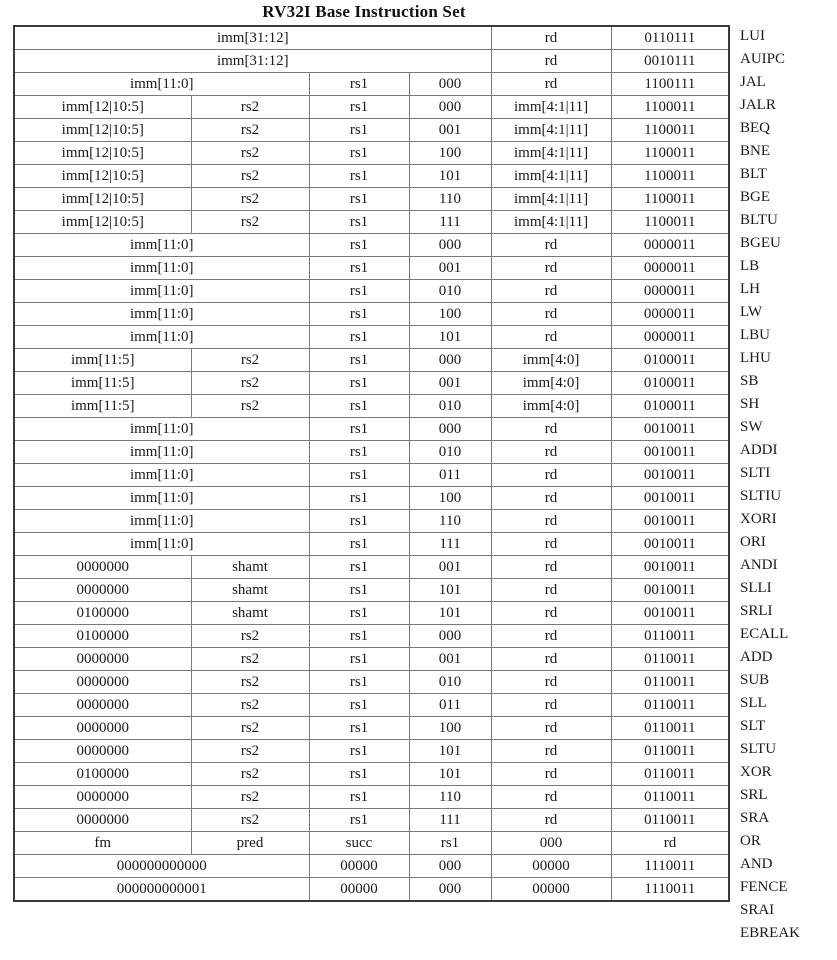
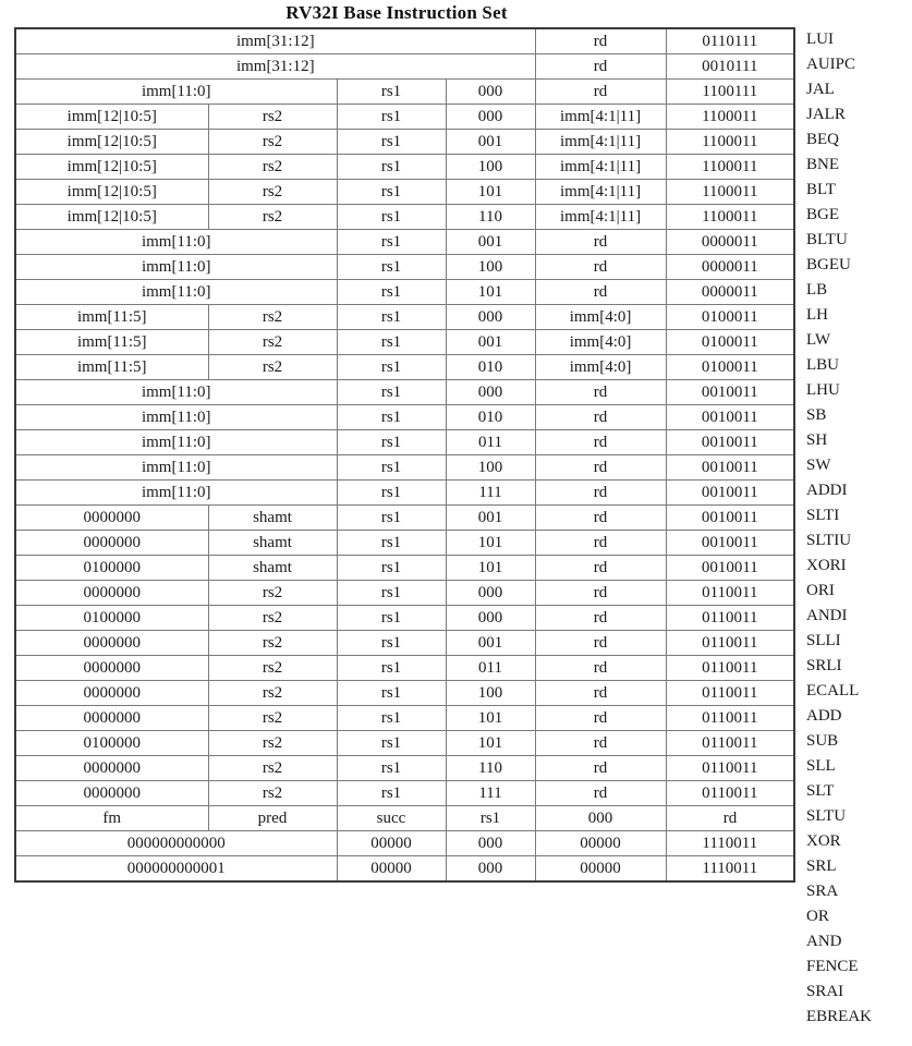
  RV32I Base Instruction Set
  imm[31:12]	rd	0110111
  imm[31:12]	rd	0010111
  imm[11:0]	rs1	000	rd	1100111
  imm[12|10:5]	rs2	rs1	000	imm[4:1|11]	1100011
  imm[12|10:5]	rs2	rs1	001	imm[4:1|11]	1100011
  imm[12|10:5]	rs2	rs1	100	imm[4:1|11]	1100011
  imm[12|10:5]	rs2	rs1	101	imm[4:1|11]	1100011
  imm[12|10:5]	rs2	rs1	110	imm[4:1|11]	1100011
- imm[12|10:5]	rs2	rs1	111	imm[4:1|11]	1100011
- imm[11:0]	rs1	000	rd	0000011
  imm[11:0]	rs1	001	rd	0000011
- imm[11:0]	rs1	010	rd	0000011
  imm[11:0]	rs1	100	rd	0000011
  imm[11:0]	rs1	101	rd	0000011
  imm[11:5]	rs2	rs1	000	imm[4:0]	0100011
  imm[11:5]	rs2	rs1	001	imm[4:0]	0100011
  imm[11:5]	rs2	rs1	010	imm[4:0]	0100011
  imm[11:0]	rs1	000	rd	0010011
  imm[11:0]	rs1	010	rd	0010011
  imm[11:0]	rs1	011	rd	0010011
  imm[11:0]	rs1	100	rd	0010011
- imm[11:0]	rs1	110	rd	0010011
  imm[11:0]	rs1	111	rd	0010011
  0000000	shamt	rs1	001	rd	0010011
  0000000	shamt	rs1	101	rd	0010011
  0100000	shamt	rs1	101	rd	0010011
+ 0000000	rs2	rs1	000	rd	0110011
  0100000	rs2	rs1	000	rd	0110011
  0000000	rs2	rs1	001	rd	0110011
- 0000000	rs2	rs1	010	rd	0110011
  0000000	rs2	rs1	011	rd	0110011
  0000000	rs2	rs1	100	rd	0110011
  0000000	rs2	rs1	101	rd	0110011
  0100000	rs2	rs1	101	rd	0110011
  0000000	rs2	rs1	110	rd	0110011
  0000000	rs2	rs1	111	rd	0110011
  fm	pred	succ	rs1	000	rd
  000000000000	00000	000	00000	1110011
  000000000001	00000	000	00000	1110011
  LUI
  AUIPC
  JAL
  JALR
  BEQ
  BNE
  BLT
  BGE
  BLTU
  BGEU
  LB
  LH
  LW
  LBU
  LHU
  SB
  SH
  SW
  ADDI
  SLTI
  SLTIU
  XORI
  ORI
  ANDI
  SLLI
  SRLI
  ECALL
  ADD
  SUB
  SLL
  SLT
  SLTU
  XOR
  SRL
  SRA
  OR
  AND
  FENCE
  SRAI
  EBREAK
